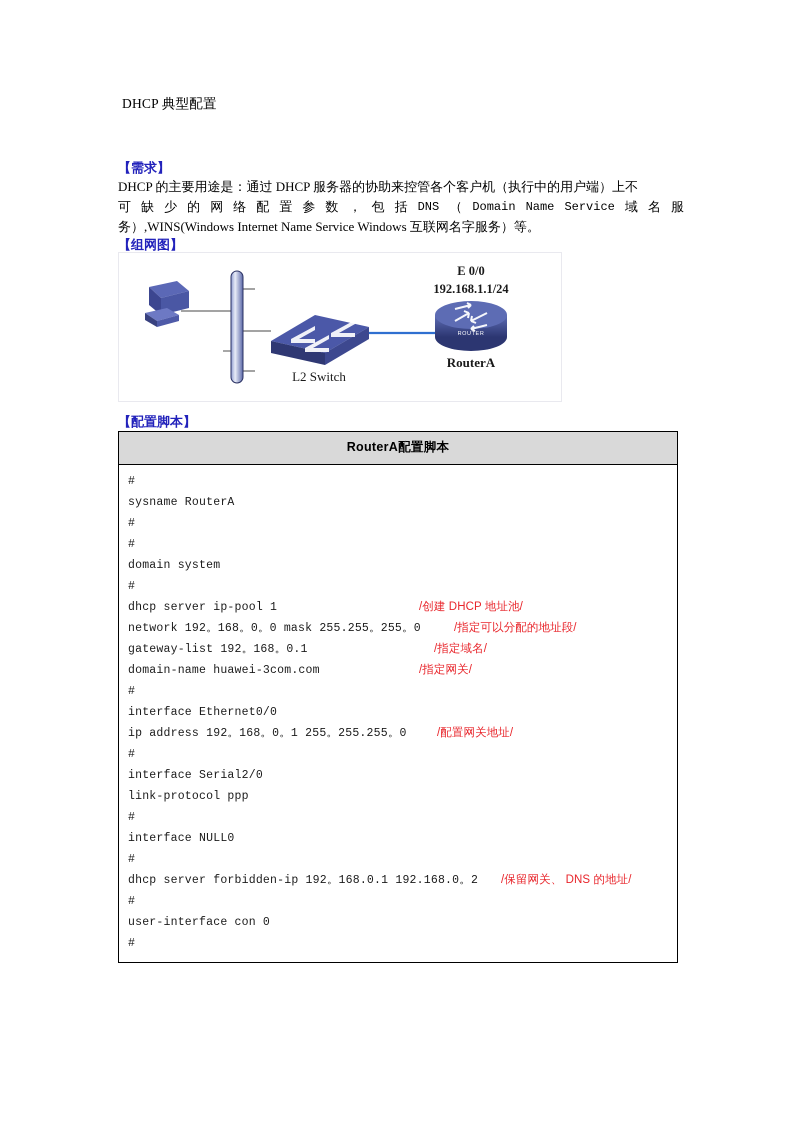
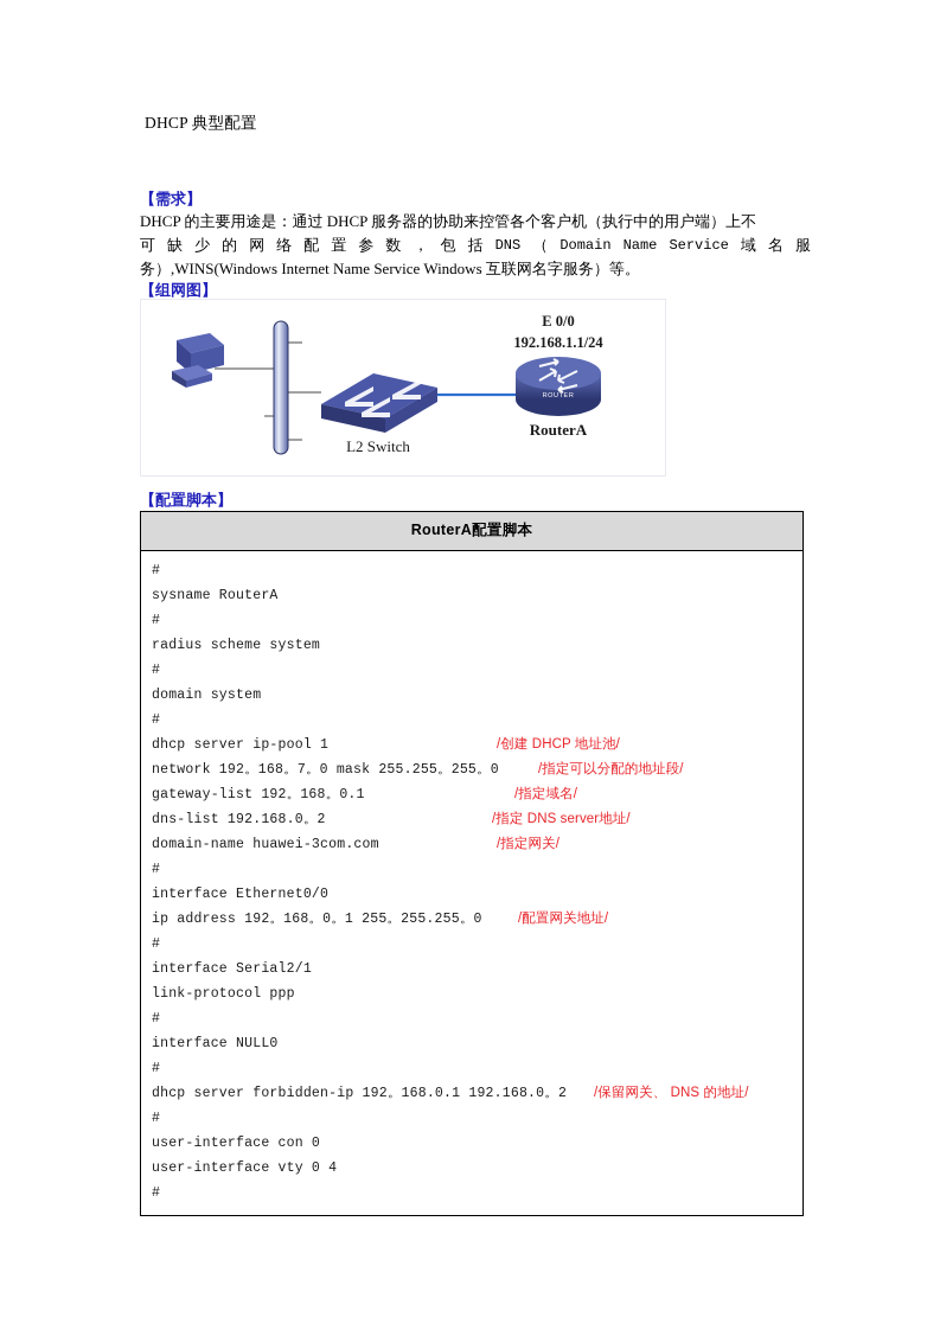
  DHCP 典型配置
  【需求】
  DHCP 的主要用途是：通过 DHCP 服务器的协助来控管各个客户机（执行中的用户端）上不
  可
  缺
  少
  的
  网
  络
  配
  置
  参
  数
  ，
  包
  括
  DNS
  （
  Domain
  Name
  Service
  域
  名
  服
  务）,WINS(Windows Internet Name Service Windows 互联网名字服务）等。
  【组网图】
  L2 Switch
  RouterA
  E 0/0
  192.168.1.1/24
  【配置脚本】
  RouterA配置脚本
  #
  sysname RouterA
  #
+ radius scheme system
  #
  domain system
  #
  dhcp server ip-pool 1
  /创建 DHCP 地址池/
- network 192。168。0。0 mask 255.255。255。0
+ network 192。168。7。0 mask 255.255。255。0
  /指定可以分配的地址段/
  gateway-list 192。168。0.1
  /指定域名/
+ dns-list 192.168.0。2
+ /指定 DNS server地址/
  domain-name huawei-3com.com
  /指定网关/
  #
  interface Ethernet0/0
  ip address 192。168。0。1 255。255.255。0
  /配置网关地址/
  #
- interface Serial2/0
+ interface Serial2/1
  link-protocol ppp
  #
  interface NULL0
  #
  dhcp server forbidden-ip 192。168.0.1 192.168.0。2
  /保留网关、 DNS 的地址/
  #
  user-interface con 0
+ user-interface vty 0 4
  #
